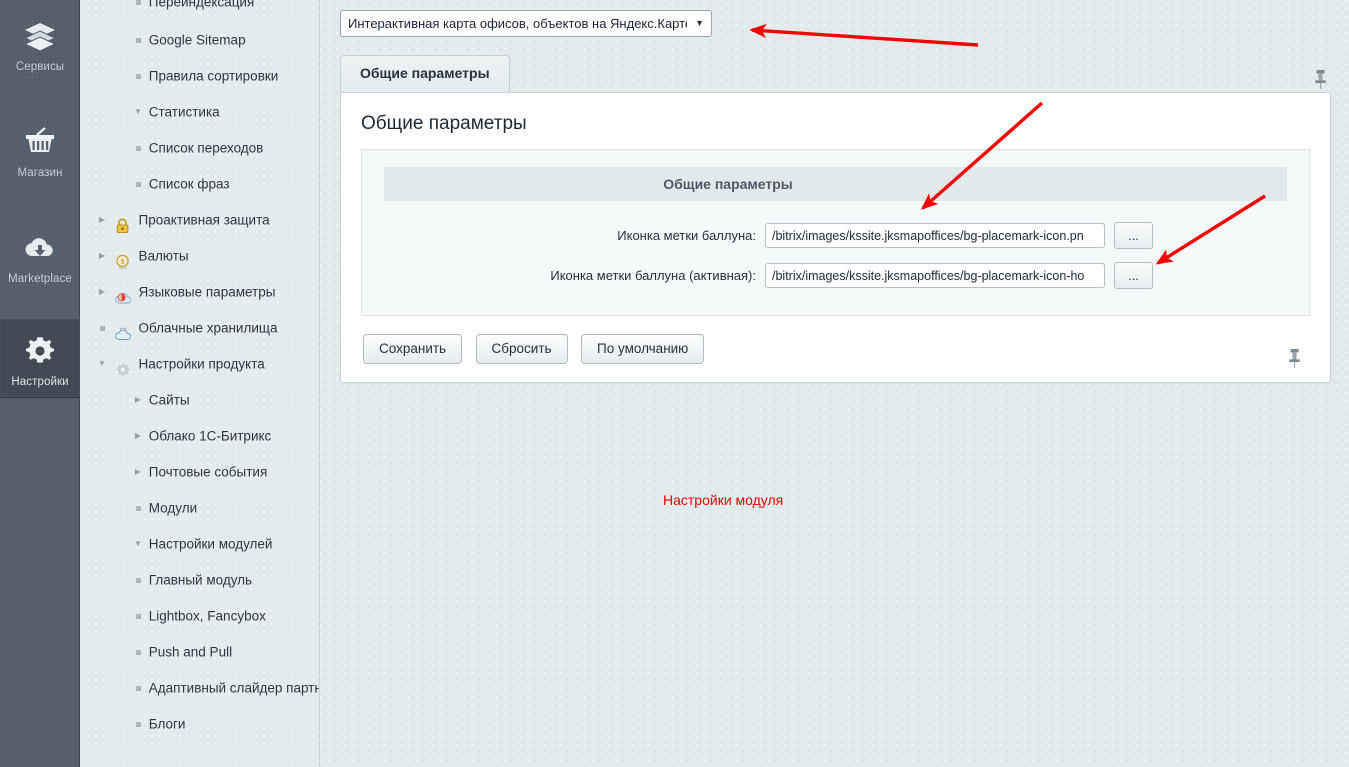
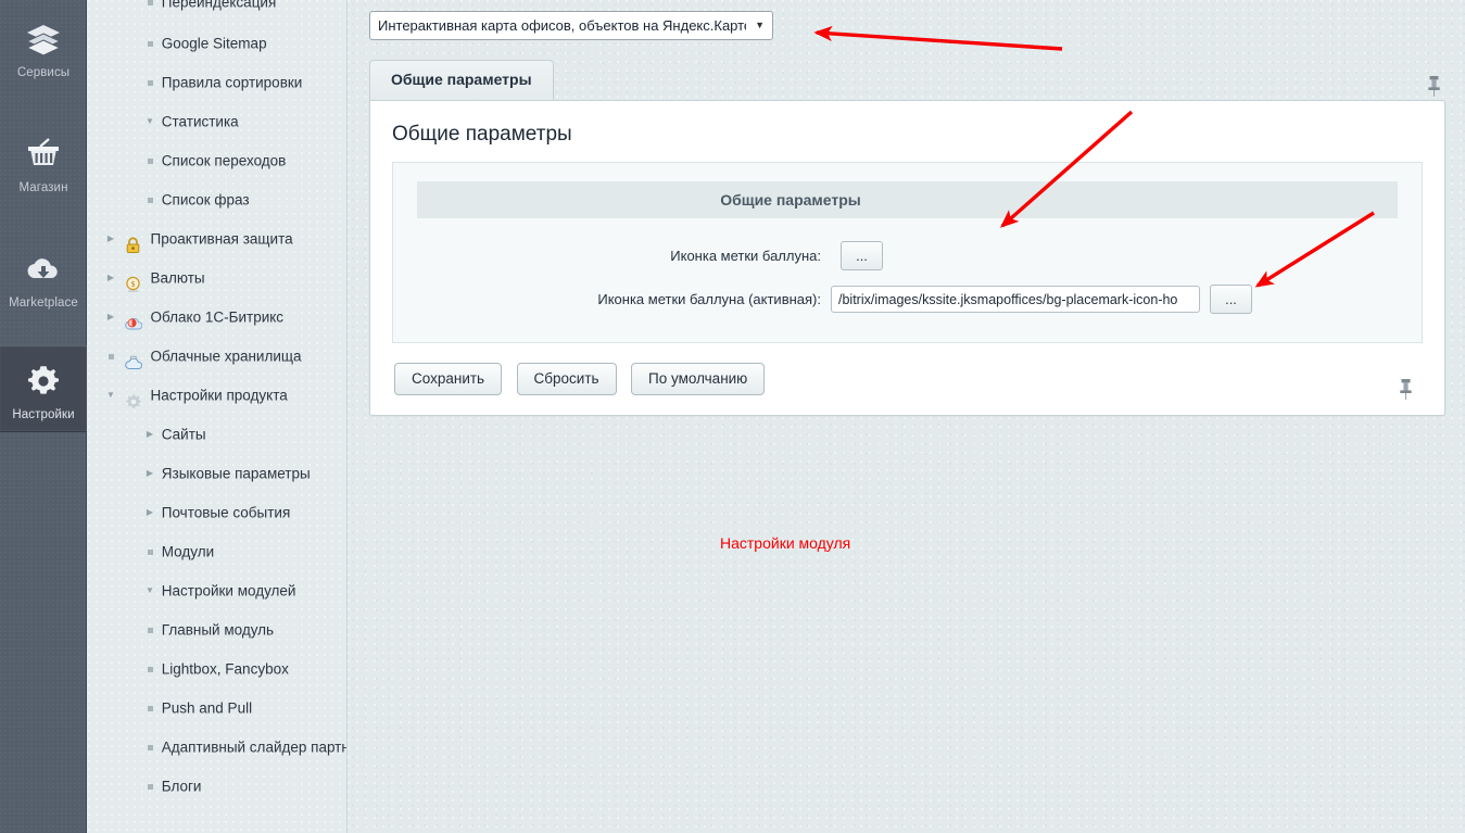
  Сервисы
  Магазин
  Marketplace
  Настройки
  Переиндексация
  Google Sitemap
  Правила сортировки
  ▼ Статистика
  Список переходов
  Список фраз
  ▶ Проактивная защита
  ▶
  $
  Валюты
- ▶ Языковые параметры
+ ▶ Облако 1С-Битрикс
  Облачные хранилища
  ▼ Настройки продукта
  ▶ Сайты
- ▶ Облако 1С-Битрикс
+ ▶ Языковые параметры
  ▶ Почтовые события
  Модули
  ▼ Настройки модулей
  Главный модуль
  Lightbox, Fancybox
  Push and Pull
  Адаптивный слайдер партн
  Блоги
  Интерактивная карта офисов, объектов на Яндекс.Карт
  ▼
  Общие параметры
  Общие параметры
  Общие параметры
  Иконка метки баллуна:
- /bitrix/images/kssite.jksmapoffices/bg-placemark-icon.pn
  ...
  Иконка метки баллуна (активная):
  /bitrix/images/kssite.jksmapoffices/bg-placemark-icon-ho
  ...
  Сохранить Сбросить По умолчанию
  Настройки модуля
